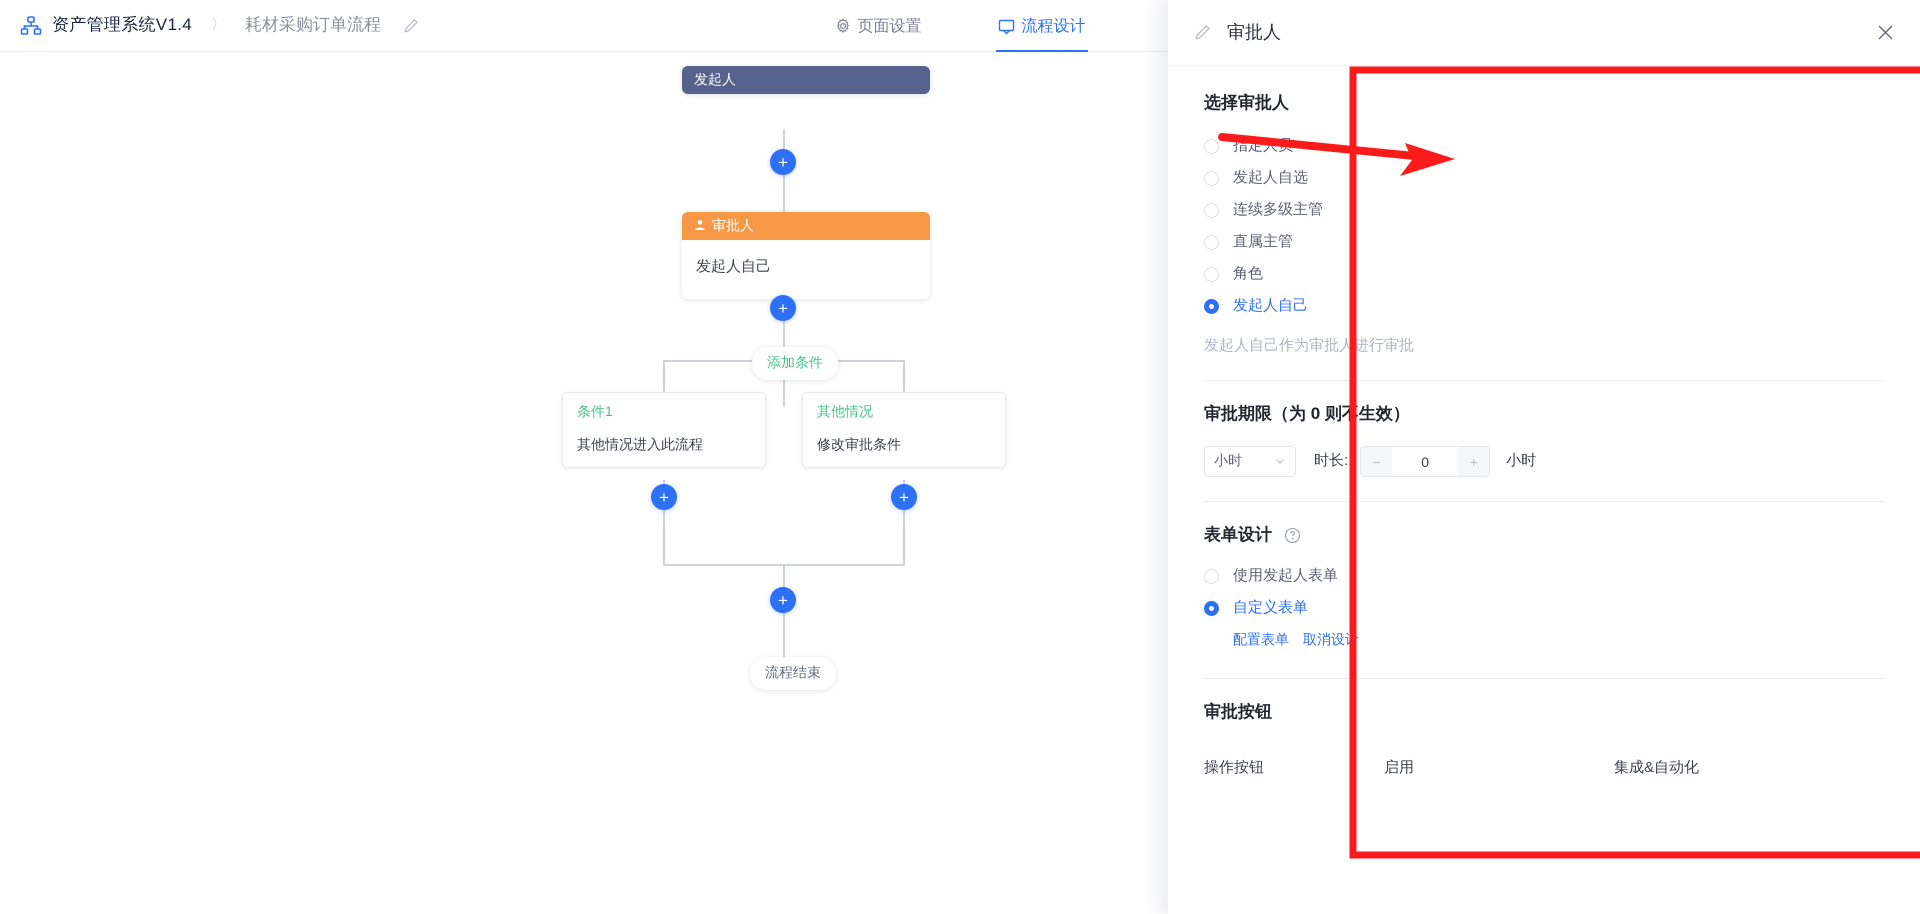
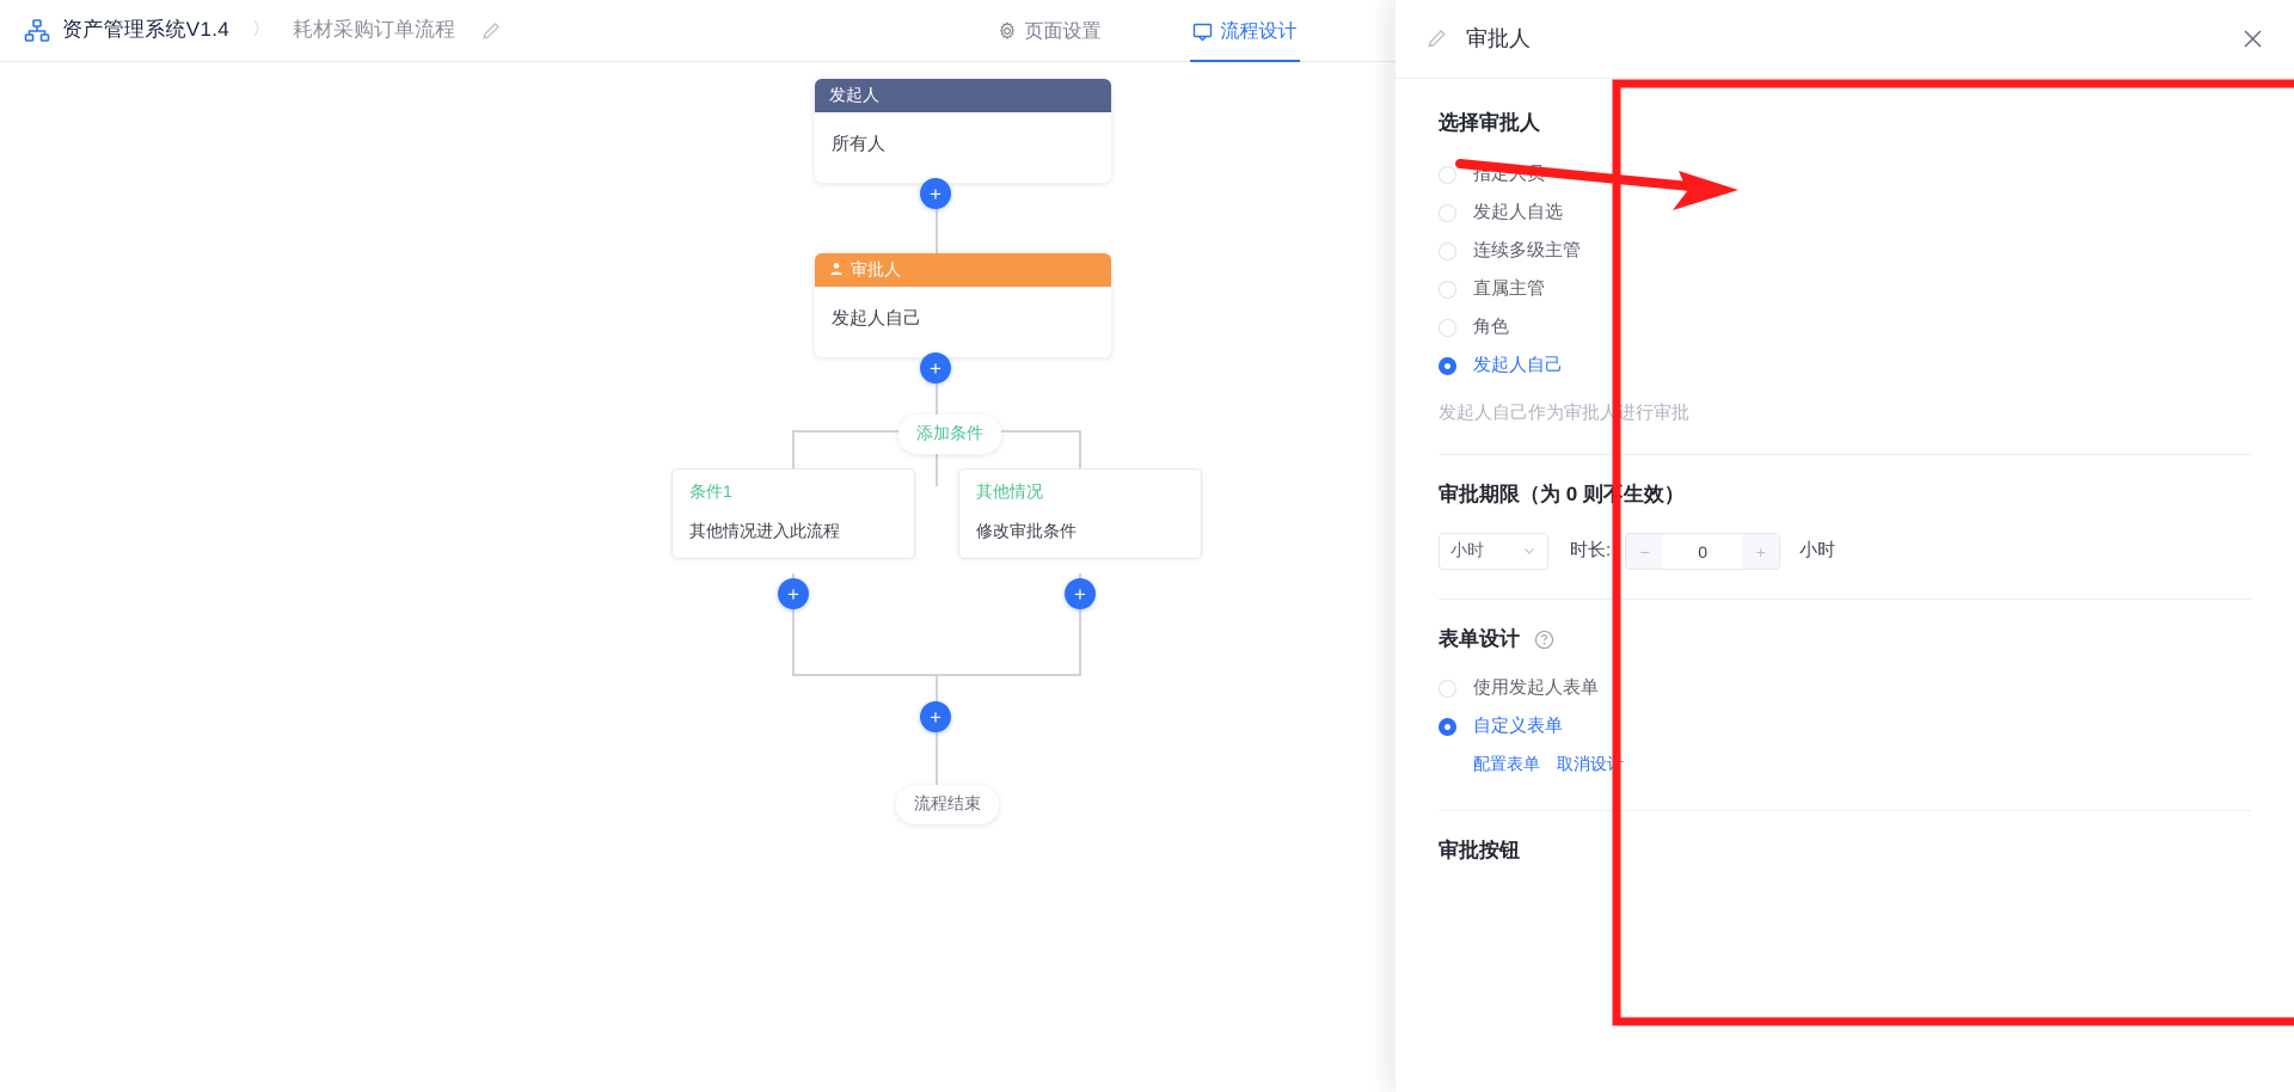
  资产管理系统V1.4
  〉
  耗材采购订单流程
  页面设置
  流程设计
  发起人
+ 所有人
  +
  审批人
  发起人自己
  +
  添加条件
  条件1
  其他情况进入此流程
  其他情况
  修改审批条件
  +
  +
  +
  流程结束
  审批人
  选择审批人
  发起人自选
  连续多级主管
  直属主管
  角色
  发起人自己
  发起人自己作为审批人进行审批
  审批期限（为 0 则生效）
  小时
  时长:
  −
  0
  +
  小时
  表单设计
  使用发起人表单
  自定义表单
  配置表单
  取消设
  审批按钮
- 操作按钮
- 启用
- 集成&自动化
